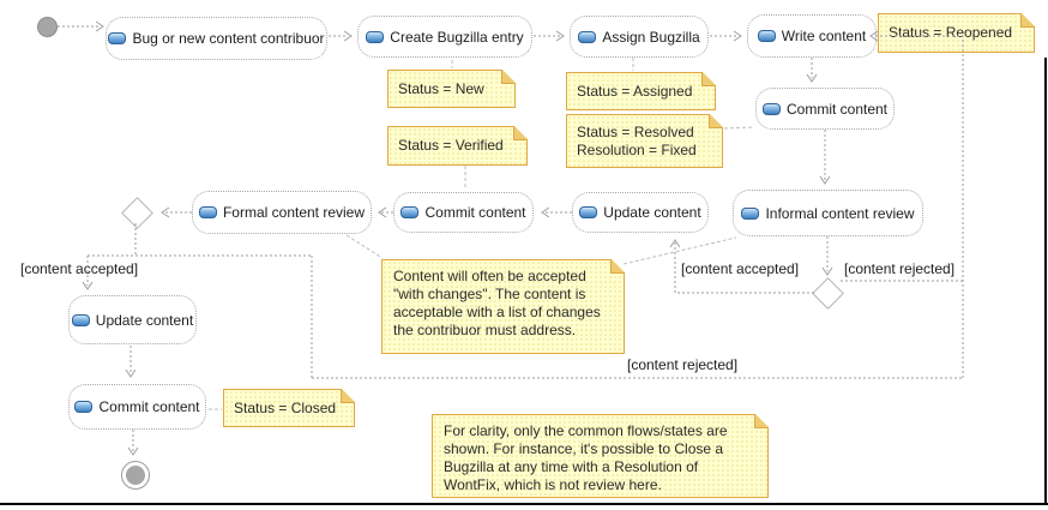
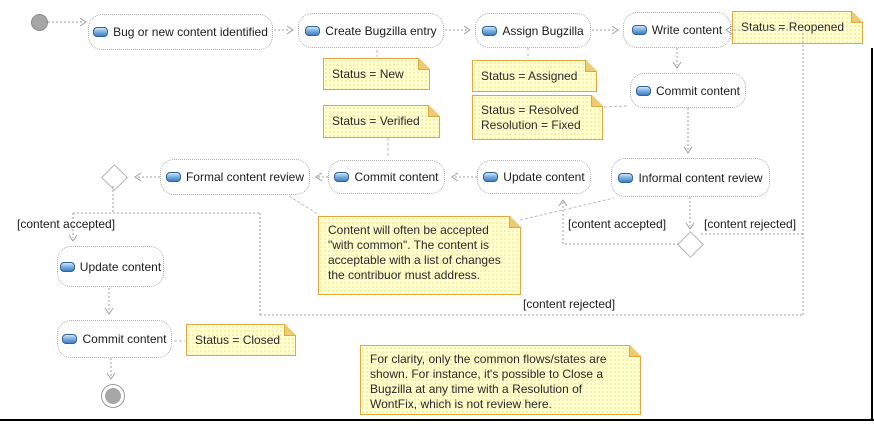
- Bug or new content contribuor
+ Bug or new content identified
  Create Bugzilla entry
  Assign Bugzilla
  Write content
  Commit content
  Informal content review
  Update content
  Commit content
  Formal content review
  Update content
  Commit content
  Status = New
  Status = Assigned
  Status = Verified
  Status = Resolved
  Resolution = Fixed
  Status = Reopened
  Status = Closed
- Content will often be accepted "with changes". The content is acceptable with a list of changes the contribuor must address.
+ Content will often be accepted "with common". The content is acceptable with a list of changes the contribuor must address.
  For clarity, only the common flows/states are shown. For instance, it's possible to Close a Bugzilla at any time with a Resolution of WontFix, which is not review here.
  [content accepted]
  [content accepted]
  [content rejected]
  [content rejected]
